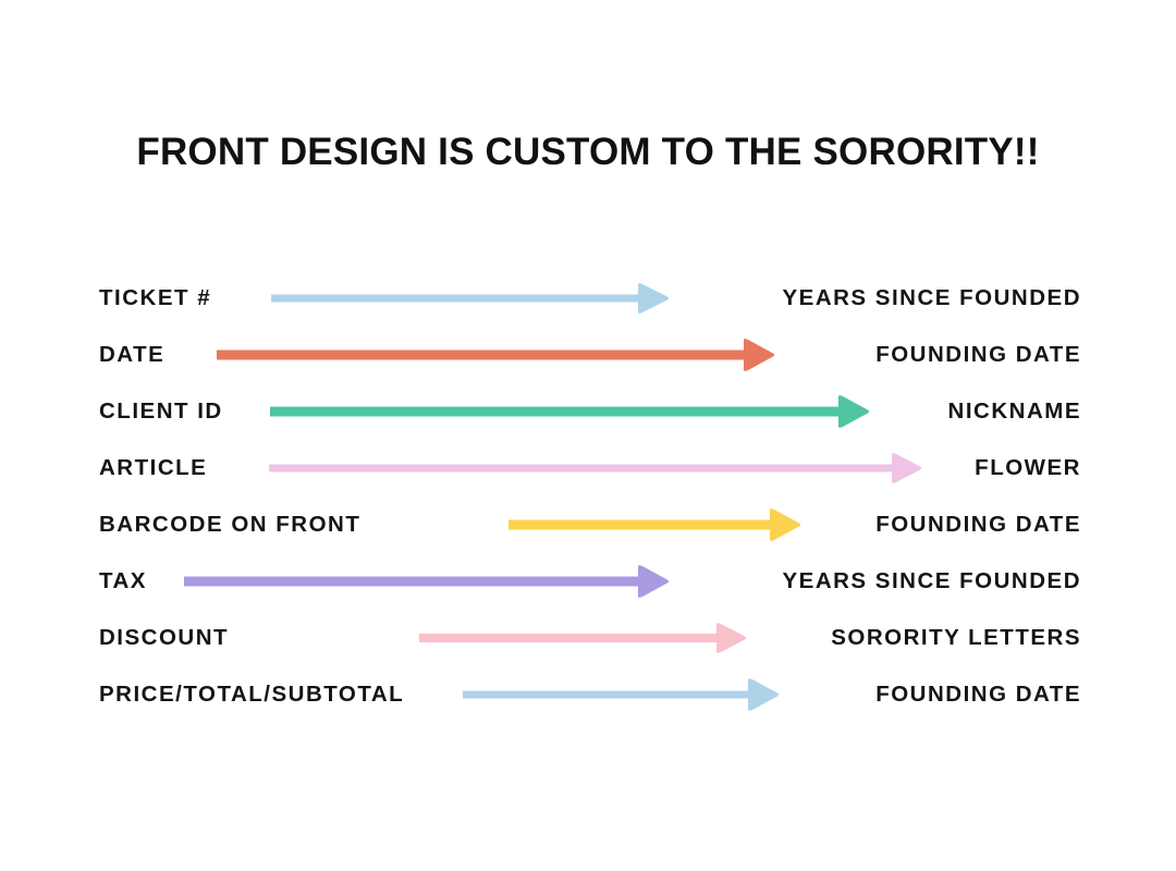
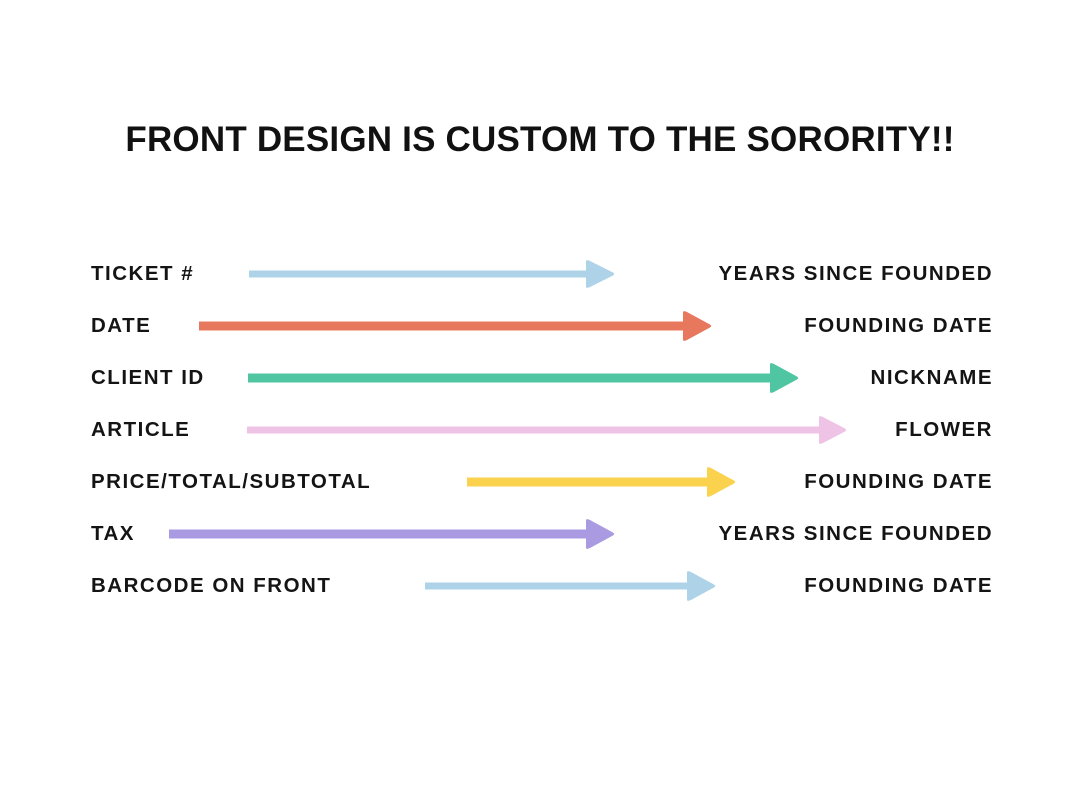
  FRONT DESIGN IS CUSTOM TO THE SORORITY!!
  TICKET #
  YEARS SINCE FOUNDED
  DATE
  FOUNDING DATE
  CLIENT ID
  NICKNAME
  ARTICLE
  FLOWER
- BARCODE ON FRONT
+ PRICE/TOTAL/SUBTOTAL
  FOUNDING DATE
  TAX
  YEARS SINCE FOUNDED
- DISCOUNT
- SORORITY LETTERS
- PRICE/TOTAL/SUBTOTAL
+ BARCODE ON FRONT
  FOUNDING DATE
